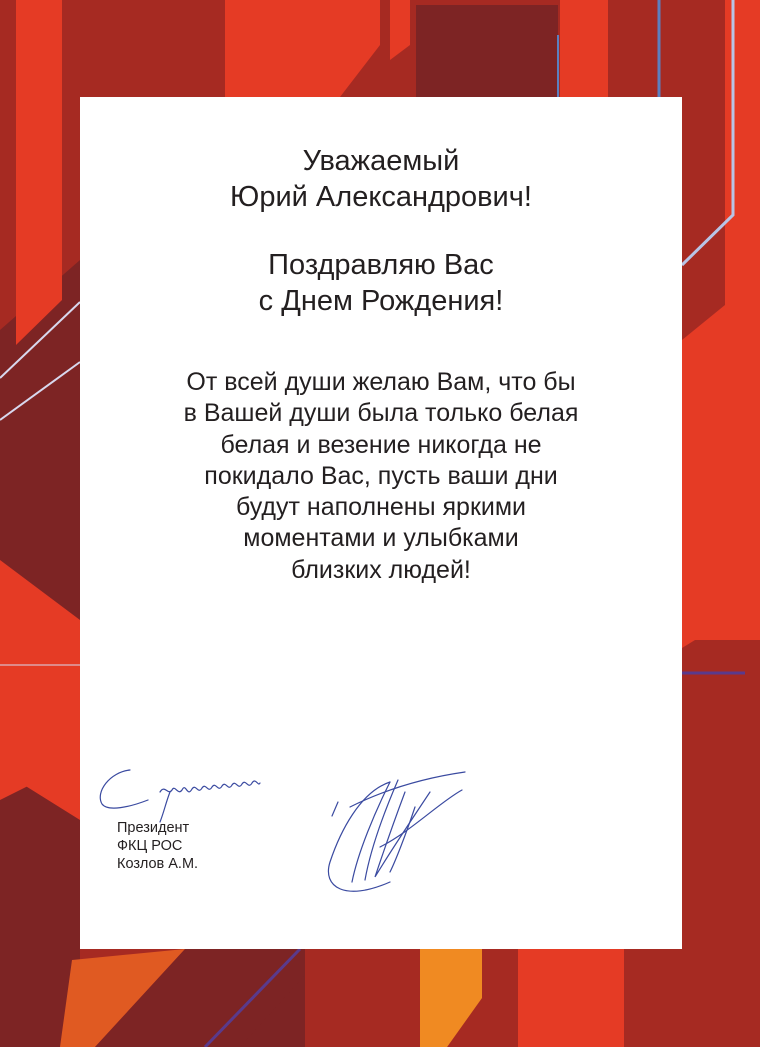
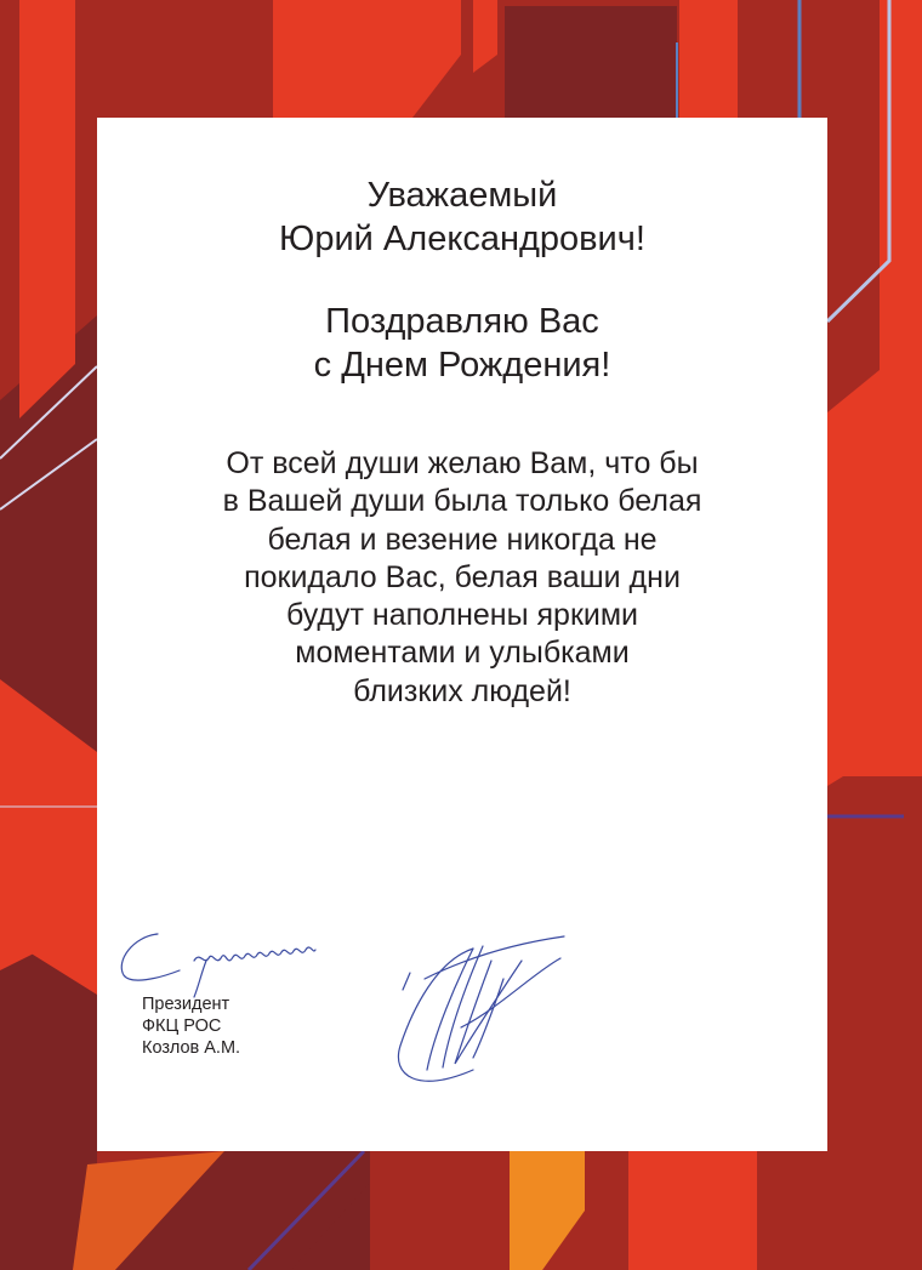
  Уважаемый
  Юрий Александрович!
  Поздравляю Вас
  с Днем Рождения!
  От всей души желаю Вам, что бы
  в Вашей души была только белая
  белая и везение никогда не
- покидало Вас, пусть ваши дни
+ покидало Вас, белая ваши дни
  будут наполнены яркими
  моментами и улыбками
  близких людей!
  Президент
  ФКЦ РОС
  Козлов А.М.
